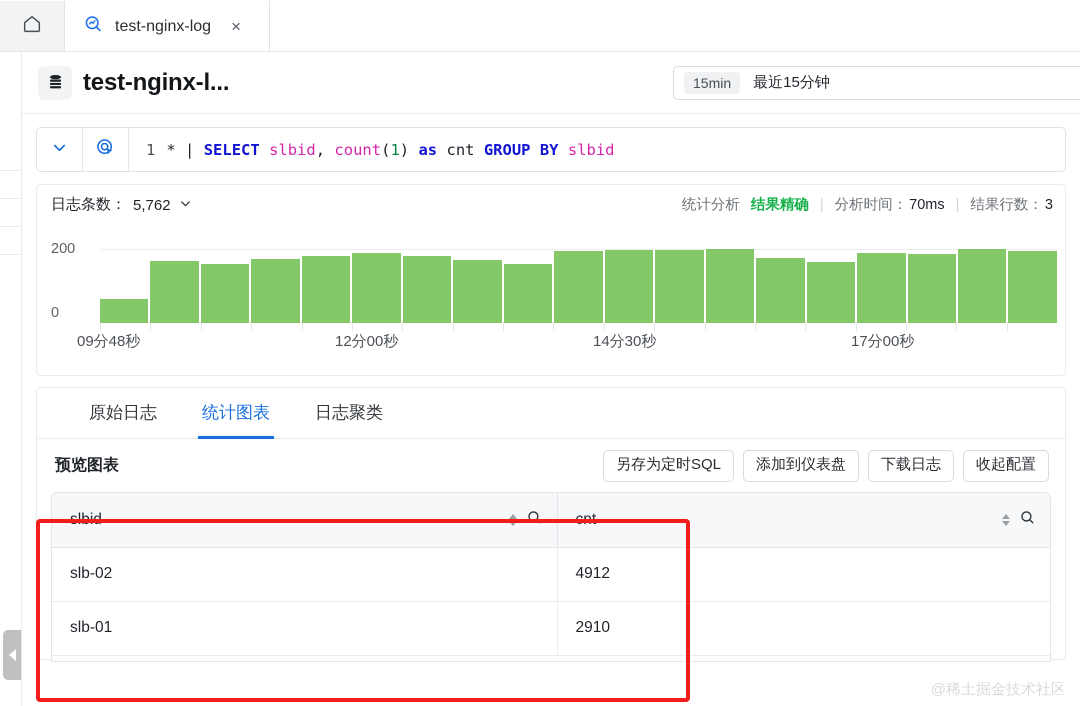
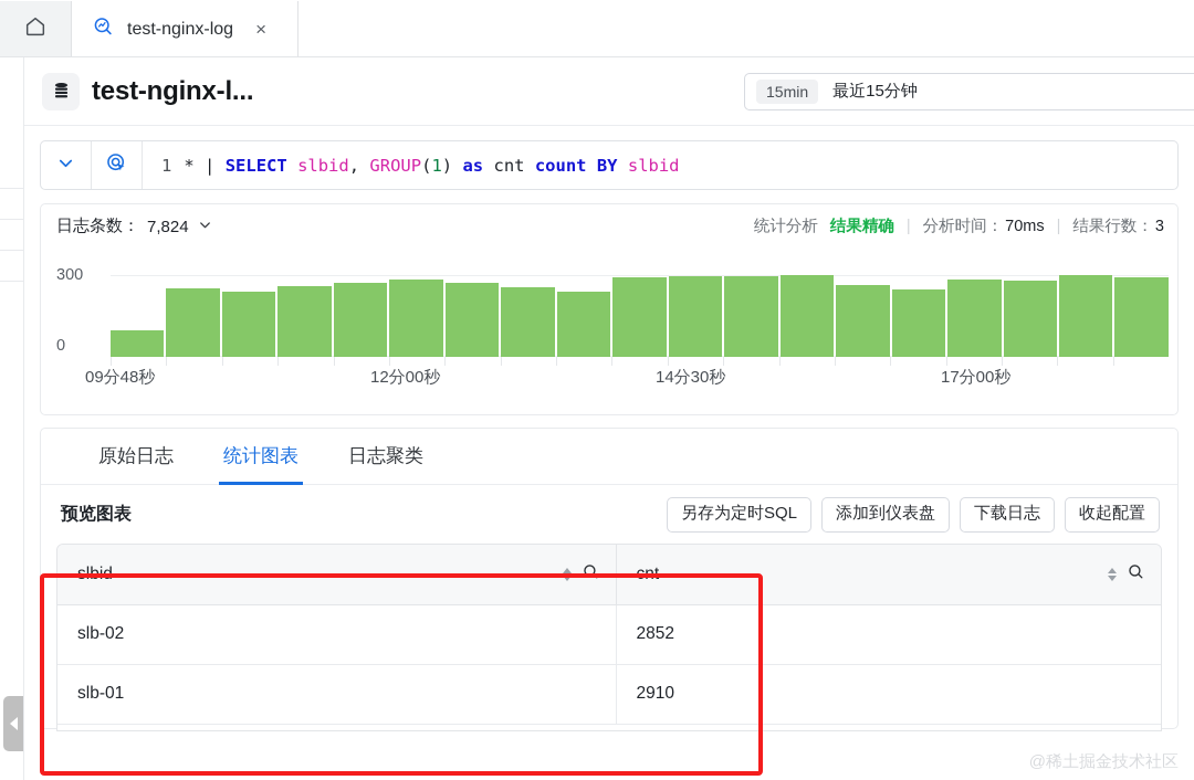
  test-nginx-log
  ×
  test-nginx-l...
  15min
  最近15分钟
  1
  *
  |
  SELECT
  slbid
  ,
- count
+ GROUP
  (
  1
  )
  as
  cnt
- GROUP
+ count
  BY
  slbid
  日志条数：
- 5,762
+ 7,824
  统计分析
  结果精确
  |
  分析时间：
  70ms
  |
  结果行数：
  3
- 200
+ 300
  0
  09分48秒
  12分00秒
  14分30秒
  17分00秒
  原始日志
  统计图表
  日志聚类
  预览图表
  另存为定时SQL
  添加到仪表盘
  下载日志
  收起配置
  slbid	cnt
- slb-02	4912
+ slb-02	2852
  slb-01	2910
  @稀土掘金技术社区
